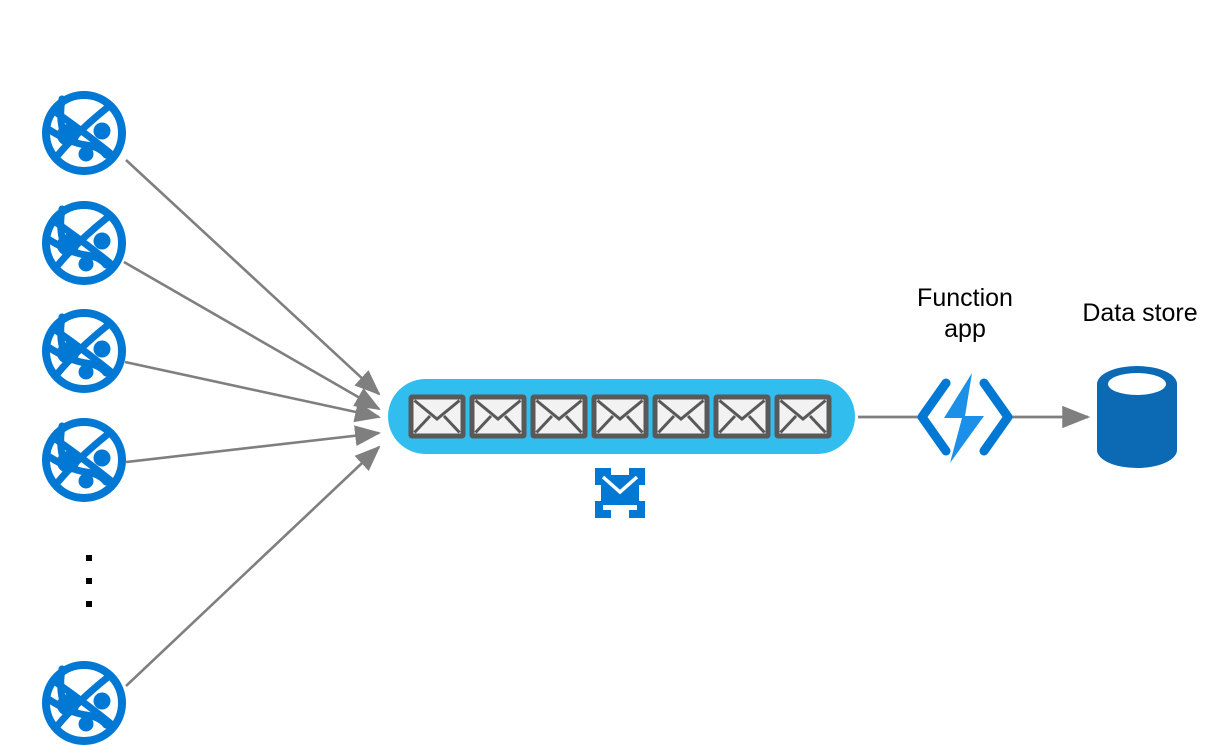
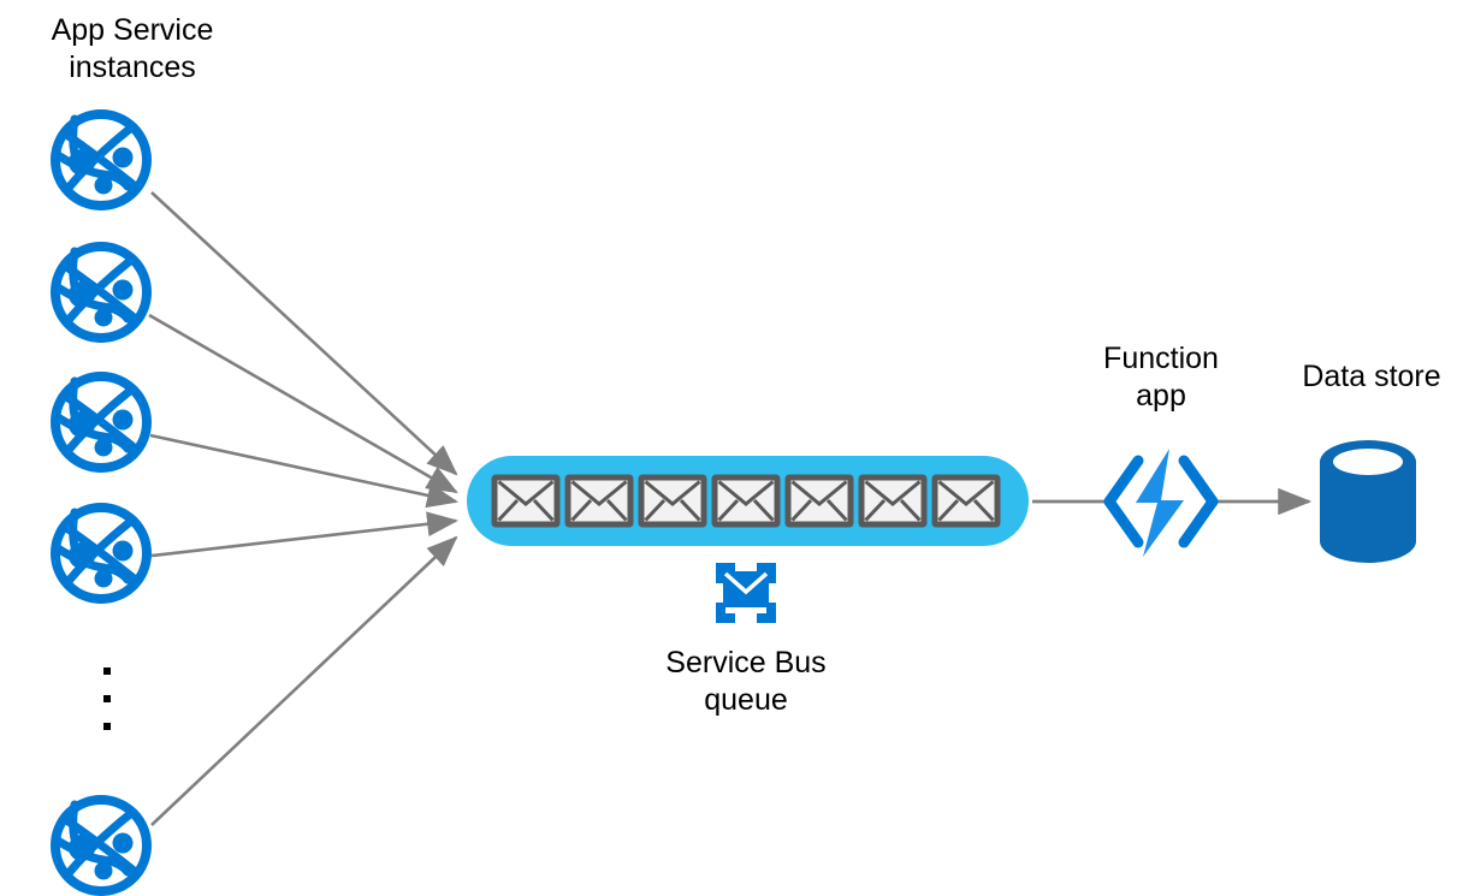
+ App Service
+ instances
+ Service Bus
+ queue
  Function
  app
  Data store
